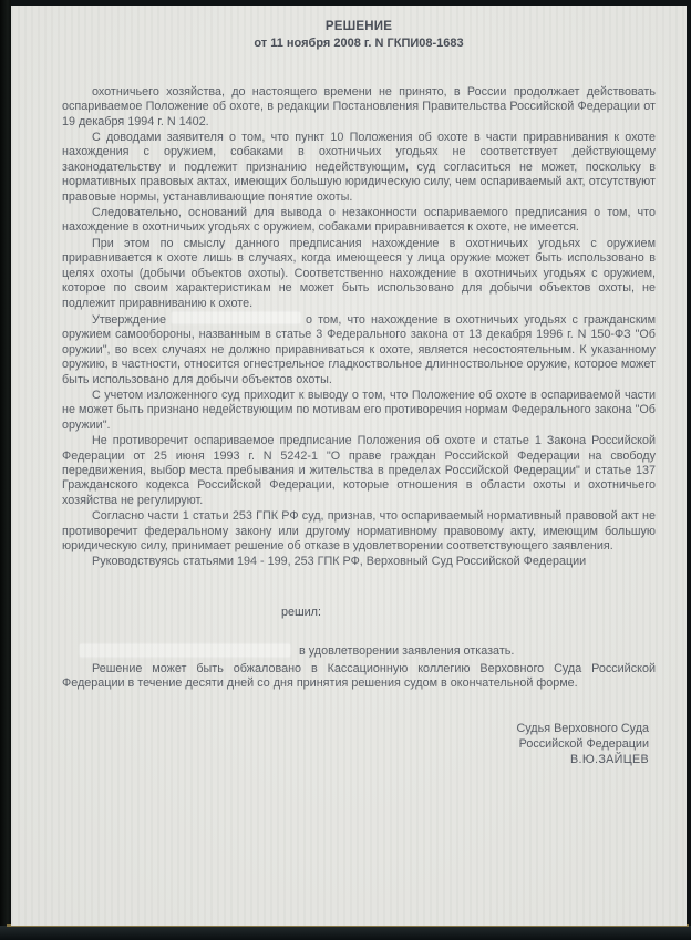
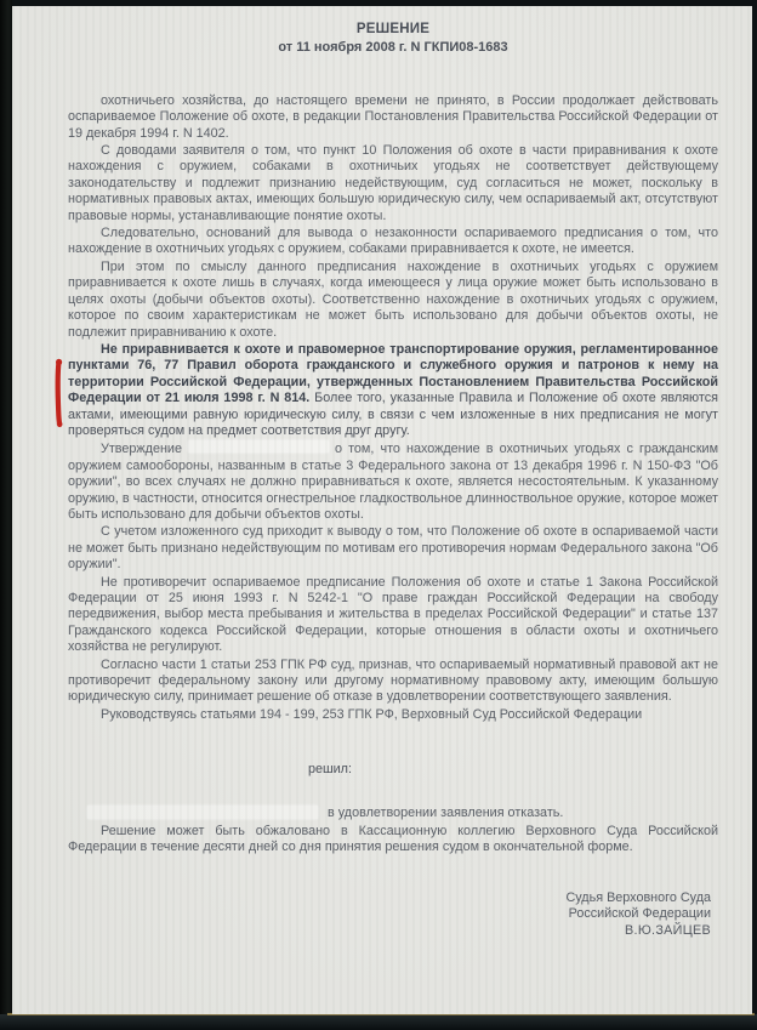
+ Не приравнивается к охоте и правомерное транспортирование оружия, регламентированное пунктами 76, 77 Правил оборота гражданского и служебного оружия и патронов к нему на территории Российской Федерации, утвержденных Постановлением Правительства Российской Федерации от 21 июля 1998 г. N 814. Более того, указанные Правила и Положение об охоте являются актами, имеющими равную юридическую силу, в связи с чем изложенные в них предписания не могут проверяться судом на предмет соответствия друг другу.
  решил:
